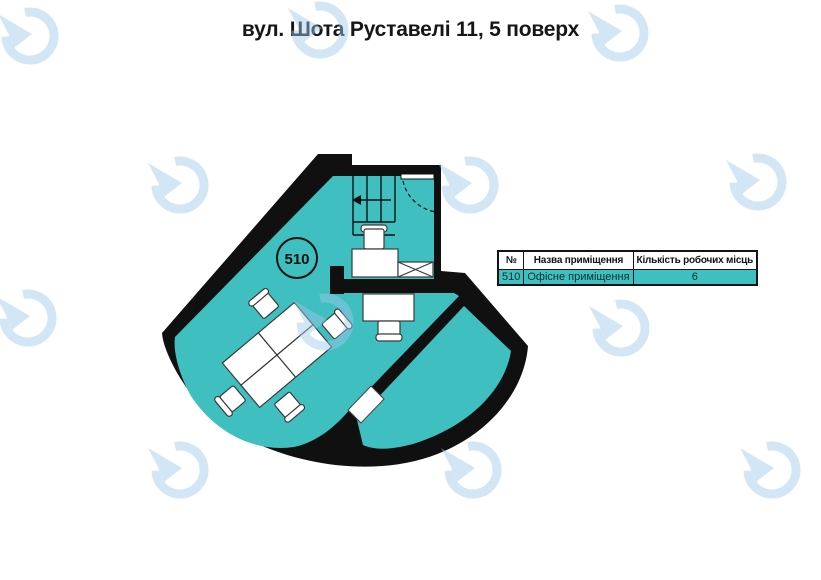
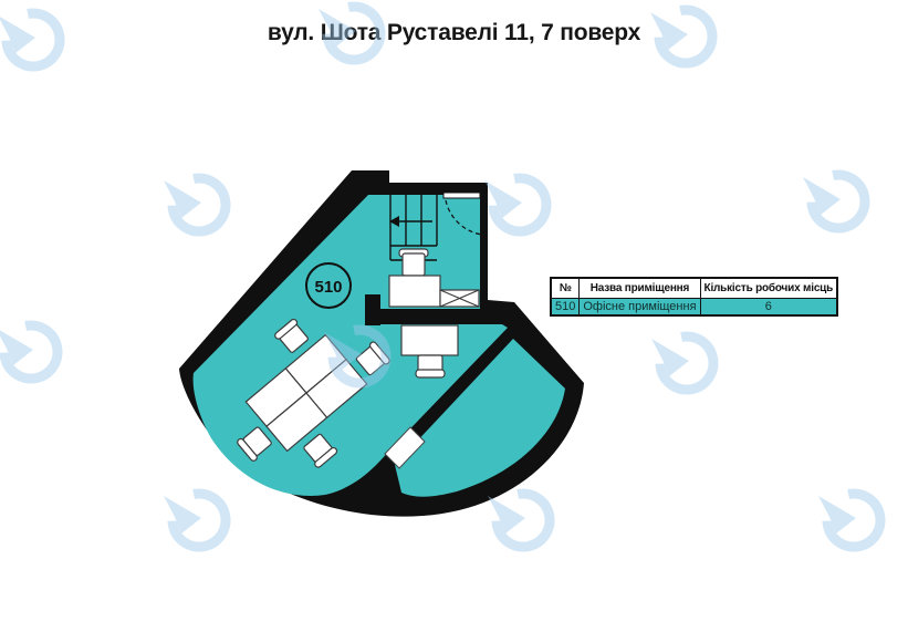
- вул. Шота Руставелі 11, 5 поверх
+ вул. Шота Руставелі 11, 7 поверх
  510
  №	Назва приміщення	Кількість робочих місць
  510	Офісне приміщення	6
